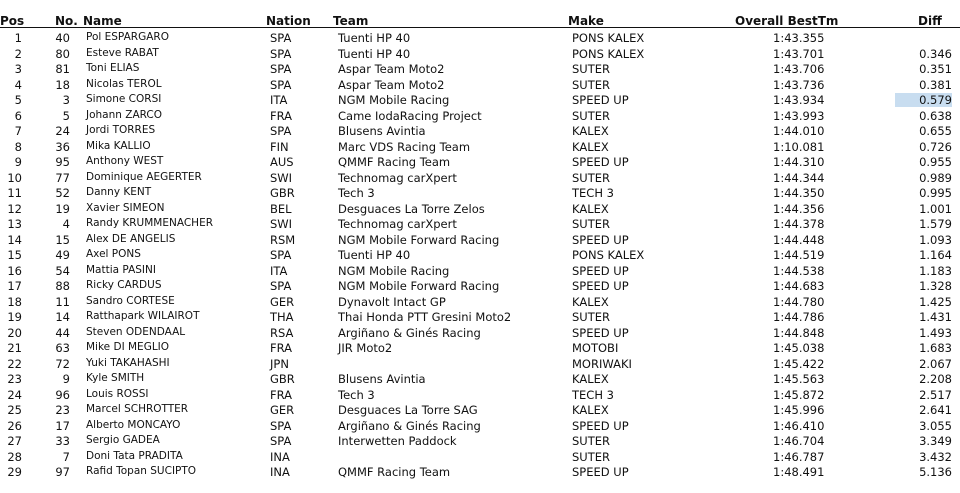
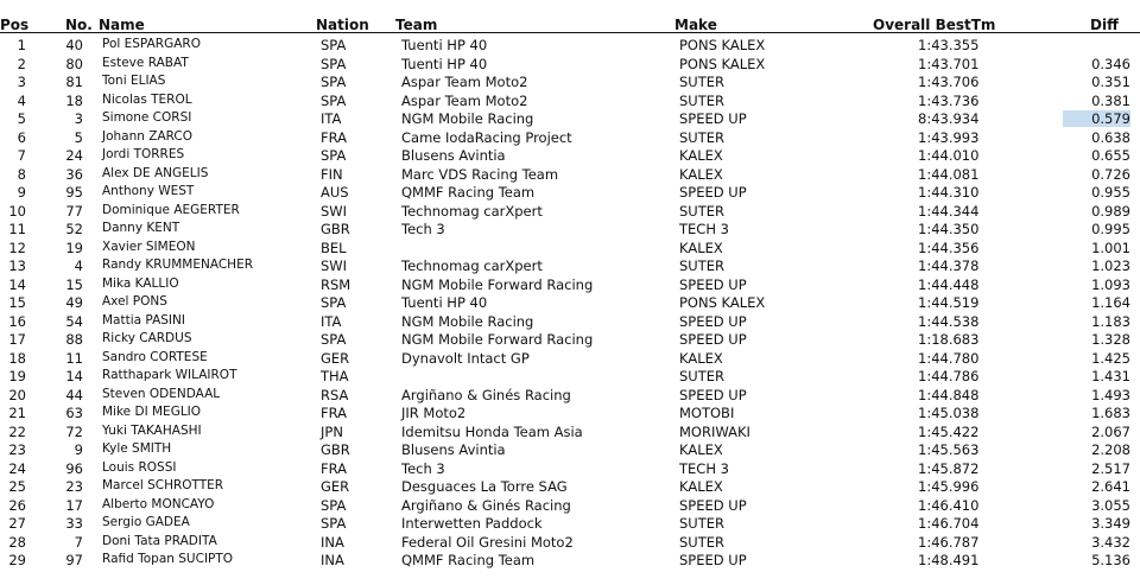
  Pos
  No.
  Name
  Nation
  Team
  Make
  Overall BestTm
  Diff
  1
  40
  Pol ESPARGARO
  SPA
  Tuenti HP 40
  PONS KALEX
  1:43.355
  2
  80
  Esteve RABAT
  SPA
  Tuenti HP 40
  PONS KALEX
  1:43.701
  0.346
  3
  81
  Toni ELIAS
  SPA
  Aspar Team Moto2
  SUTER
  1:43.706
  0.351
  4
  18
  Nicolas TEROL
  SPA
  Aspar Team Moto2
  SUTER
  1:43.736
  0.381
  5
  3
  Simone CORSI
  ITA
  NGM Mobile Racing
  SPEED UP
- 1:43.934
+ 8:43.934
  0.579
  6
  5
  Johann ZARCO
  FRA
  Came IodaRacing Project
  SUTER
  1:43.993
  0.638
  7
  24
  Jordi TORRES
  SPA
  Blusens Avintia
  KALEX
  1:44.010
  0.655
  8
  36
- Mika KALLIO
+ Alex DE ANGELIS
  FIN
  Marc VDS Racing Team
  KALEX
- 1:10.081
+ 1:44.081
  0.726
  9
  95
  Anthony WEST
  AUS
  QMMF Racing Team
  SPEED UP
  1:44.310
  0.955
  10
  77
  Dominique AEGERTER
  SWI
  Technomag carXpert
  SUTER
  1:44.344
  0.989
  11
  52
  Danny KENT
  GBR
  Tech 3
  TECH 3
  1:44.350
  0.995
  12
  19
  Xavier SIMEON
  BEL
- Desguaces La Torre Zelos
  KALEX
  1:44.356
  1.001
  13
  4
  Randy KRUMMENACHER
  SWI
  Technomag carXpert
  SUTER
  1:44.378
- 1.579
+ 1.023
  14
  15
- Alex DE ANGELIS
+ Mika KALLIO
  RSM
  NGM Mobile Forward Racing
  SPEED UP
  1:44.448
  1.093
  15
  49
  Axel PONS
  SPA
  Tuenti HP 40
  PONS KALEX
  1:44.519
  1.164
  16
  54
  Mattia PASINI
  ITA
  NGM Mobile Racing
  SPEED UP
  1:44.538
  1.183
  17
  88
  Ricky CARDUS
  SPA
  NGM Mobile Forward Racing
  SPEED UP
- 1:44.683
+ 1:18.683
  1.328
  18
  11
  Sandro CORTESE
  GER
  Dynavolt Intact GP
  KALEX
  1:44.780
  1.425
  19
  14
  Ratthapark WILAIROT
  THA
- Thai Honda PTT Gresini Moto2
  SUTER
  1:44.786
  1.431
  20
  44
  Steven ODENDAAL
  RSA
  Argiñano & Ginés Racing
  SPEED UP
  1:44.848
  1.493
  21
  63
  Mike DI MEGLIO
  FRA
  JIR Moto2
  MOTOBI
  1:45.038
  1.683
  22
  72
  Yuki TAKAHASHI
  JPN
+ Idemitsu Honda Team Asia
  MORIWAKI
  1:45.422
  2.067
  23
  9
  Kyle SMITH
  GBR
  Blusens Avintia
  KALEX
  1:45.563
  2.208
  24
  96
  Louis ROSSI
  FRA
  Tech 3
  TECH 3
  1:45.872
  2.517
  25
  23
  Marcel SCHROTTER
  GER
  Desguaces La Torre SAG
  KALEX
  1:45.996
  2.641
  26
  17
  Alberto MONCAYO
  SPA
  Argiñano & Ginés Racing
  SPEED UP
  1:46.410
  3.055
  27
  33
  Sergio GADEA
  SPA
  Interwetten Paddock
  SUTER
  1:46.704
  3.349
  28
  7
  Doni Tata PRADITA
  INA
+ Federal Oil Gresini Moto2
  SUTER
  1:46.787
  3.432
  29
  97
  Rafid Topan SUCIPTO
  INA
  QMMF Racing Team
  SPEED UP
  1:48.491
  5.136
